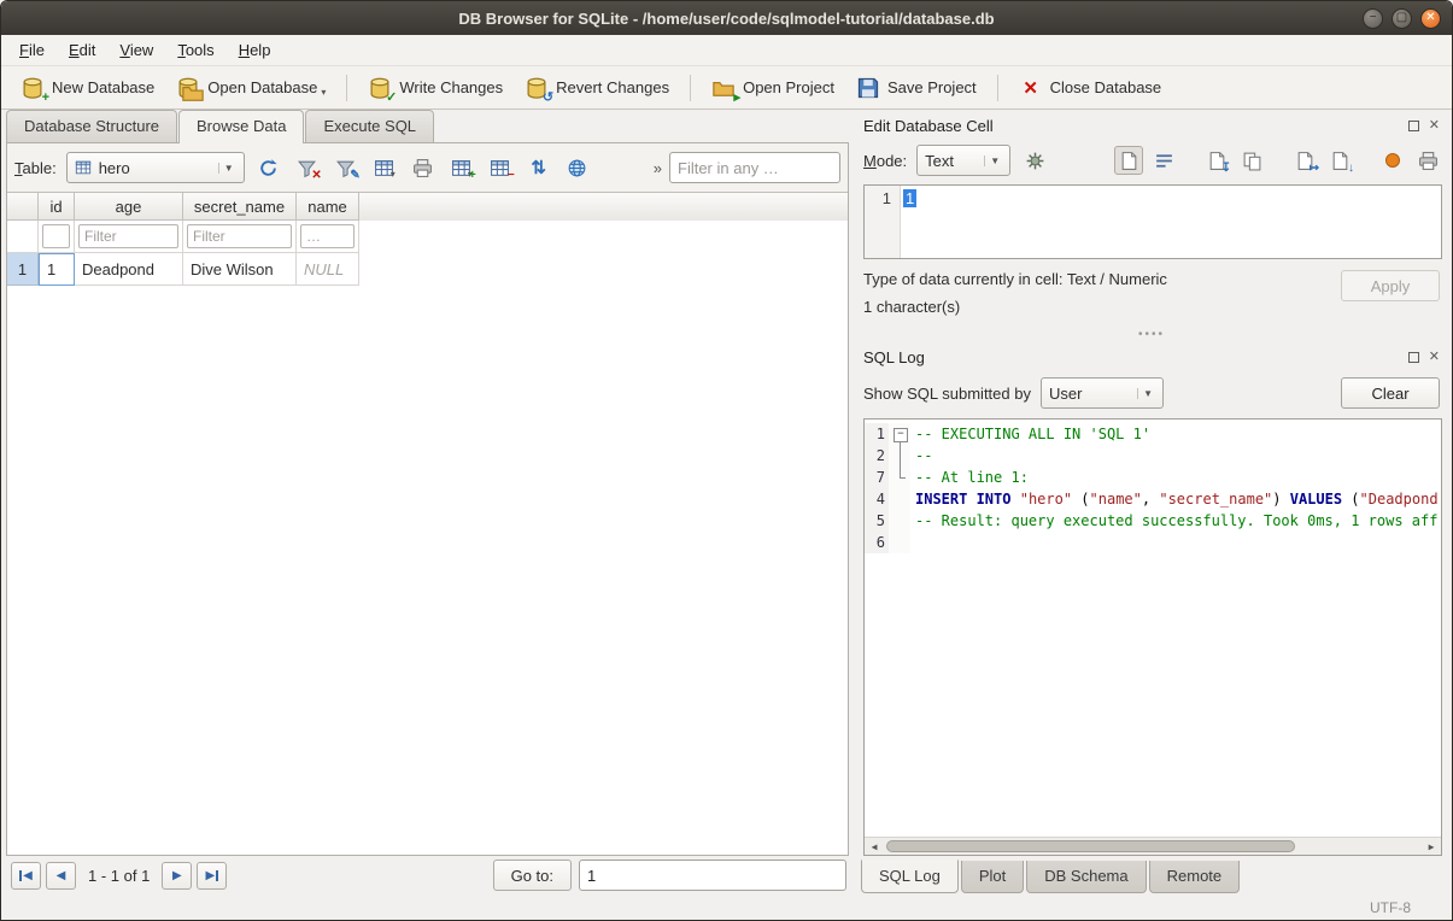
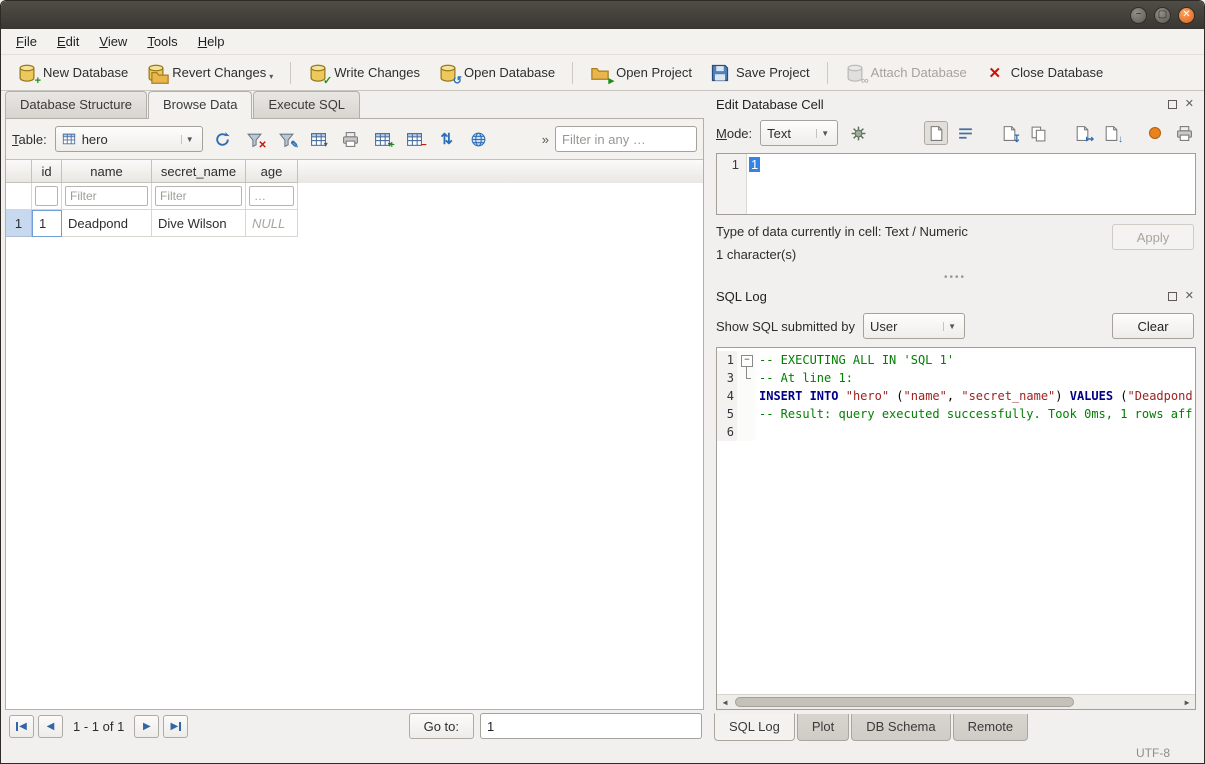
- DB Browser for SQLite - /home/user/code/sqlmodel-tutorial/database.db
  −
  ▢
  ✕
  File
  Edit
  View
  Tools
  Help
  +
  New Database
- Open Database
+ Revert Changes
  ▾
  ✓
  Write Changes
  ↺
- Revert Changes
+ Open Database
  ▸
  Open Project
  Save Project
+ ∞
+ Attach Database
  ✕
  Close Database
  Database Structure
  Browse Data
  Execute SQL
  Table:
  hero
  ▼
  ✕
  ✎
  ▾
  +
  ▾
  −
  ⇅
  »
  Filter in any …
  id
- age
+ name
  secret_name
- name
+ age
  Filter
  Filter
  …
  1
  1
  Deadpond
  Dive Wilson
  NULL
  ◀
  ◀
  1 - 1 of 1
  ▶
  ▶
  Go to:
  1
  Edit Database Cell
  ✕
  Mode:
  Text
  ▼
  ↧
  ↦
  ↓
  1
  1
  Type of data currently in cell: Text / Numeric
  1 character(s)
  Apply
  SQL Log
  ✕
  Show SQL submitted by
  User
  ▼
  Clear
  1
  -- EXECUTING ALL IN 'SQL 1'
- 2
- --
- 7
+ 3
  -- At line 1:
  4
  INSERT INTO "hero" ("name", "secret_name") VALUES ("Deadpond
  5
  -- Result: query executed successfully. Took 0ms, 1 rows aff
  6
  ◀
  ▶
  SQL Log
  Plot
  DB Schema
  Remote
  UTF-8
